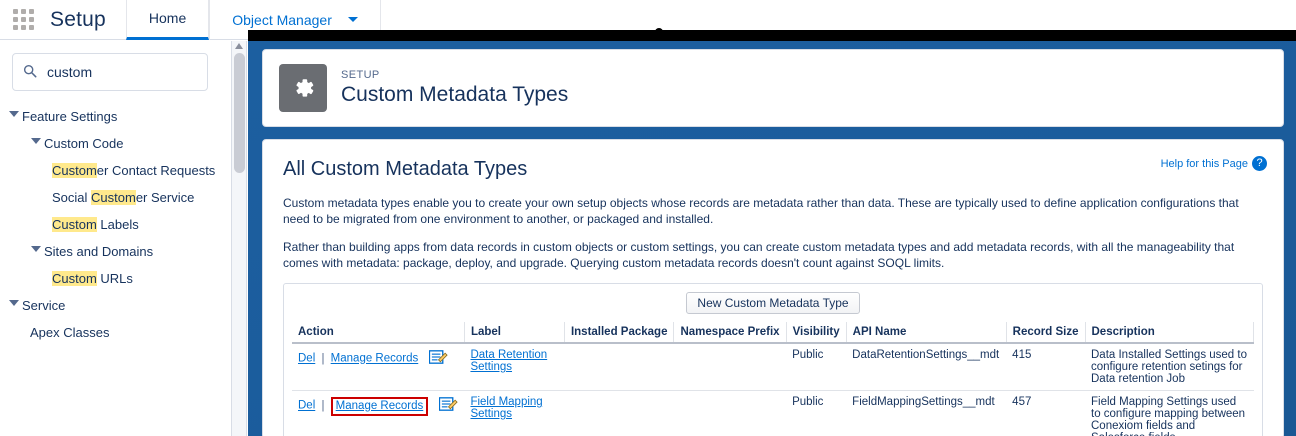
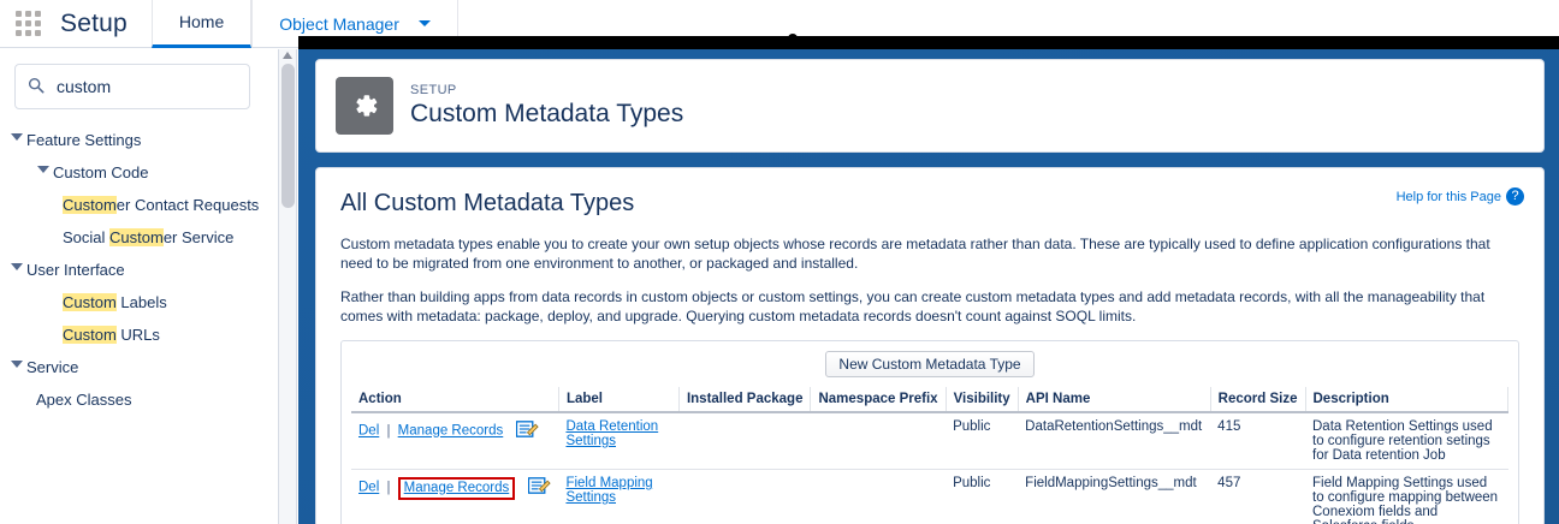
  Setup
  Home
  Object Manager
  custom
  Feature Settings
  Custom Code
  Customer Contact Requests
  Social Customer Service
+ User Interface
  Custom Labels
- Sites and Domains
  Custom URLs
  Service
  Apex Classes
  SETUP
  Custom Metadata Types
  Help for this Page
  ?
  All Custom Metadata Types
  Custom metadata types enable you to create your own setup objects whose records are metadata rather than data. These are typically used to define application configurations that need to be migrated from one environment to another, or packaged and installed.
  Rather than building apps from data records in custom objects or custom settings, you can create custom metadata types and add metadata records, with all the manageability that comes with metadata: package, deploy, and upgrade. Querying custom metadata records doesn't count against SOQL limits.
  New Custom Metadata Type
  Action	Label	Installed Package	Namespace Prefix	Visibility	API Name	Record Size	Description
- Del | Manage Records	Data Retention Settings			Public	DataRetentionSettings__mdt	415	Data Installed Settings used to configure retention setings for Data retention Job
+ Del | Manage Records	Data Retention Settings			Public	DataRetentionSettings__mdt	415	Data Retention Settings used to configure retention setings for Data retention Job
  Del | Manage Records	Field Mapping Settings			Public	FieldMappingSettings__mdt	457	Field Mapping Settings used to configure mapping between Conexiom fields and
